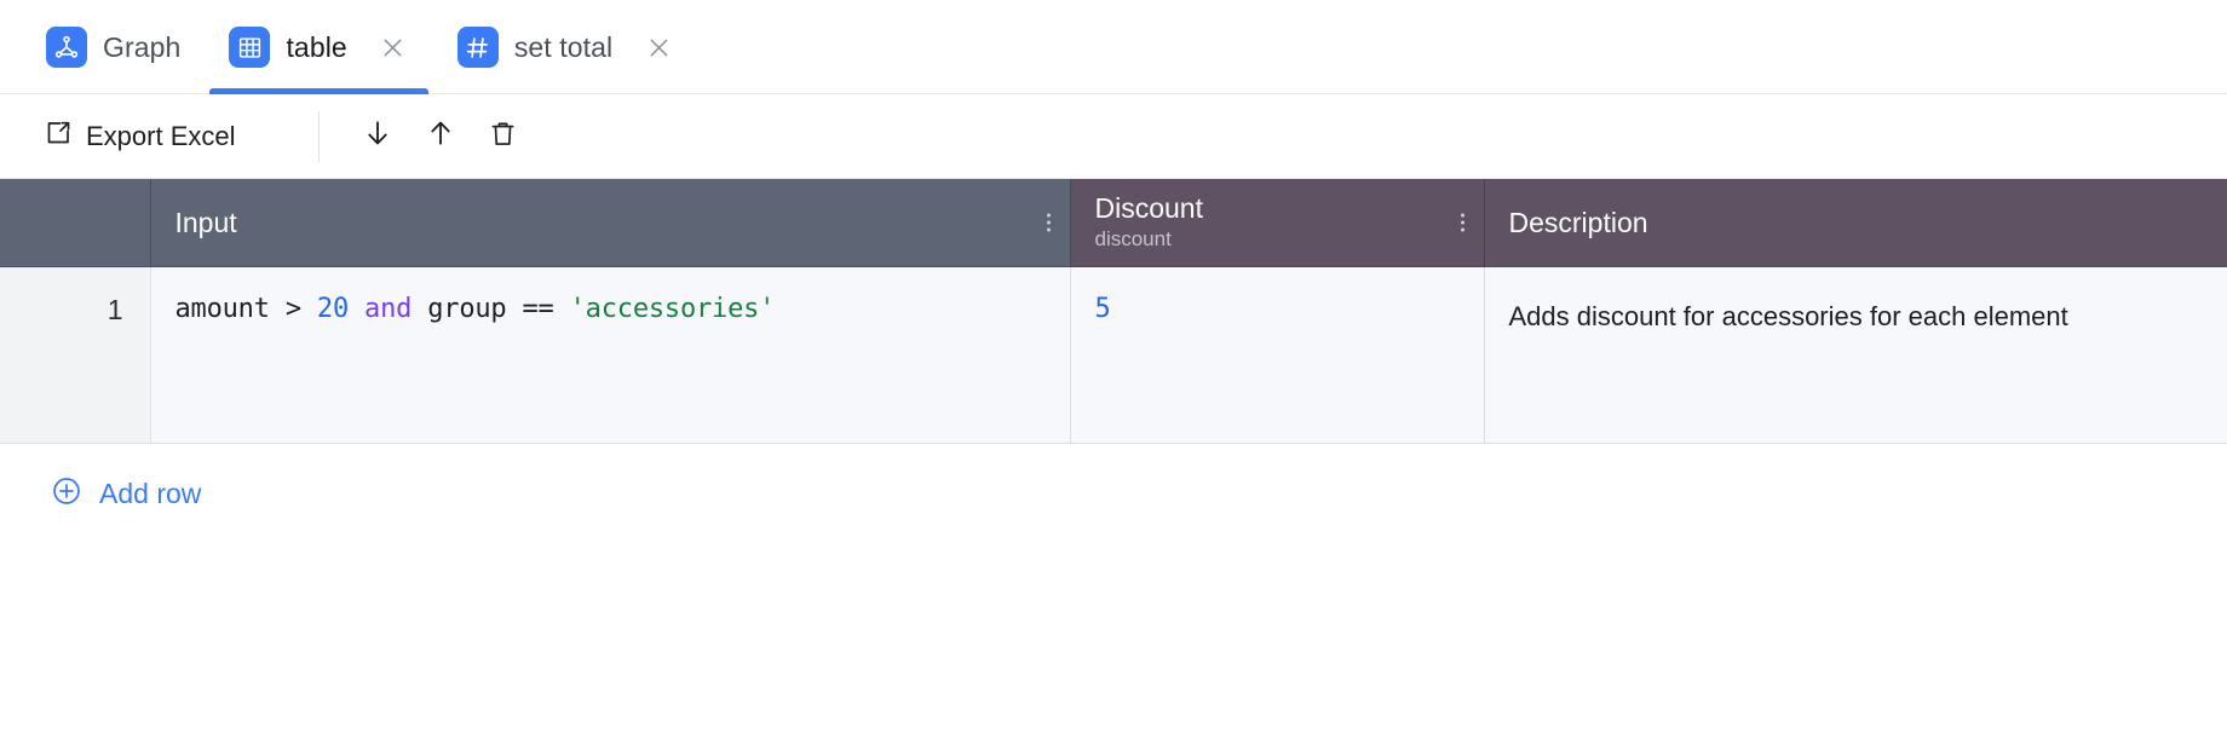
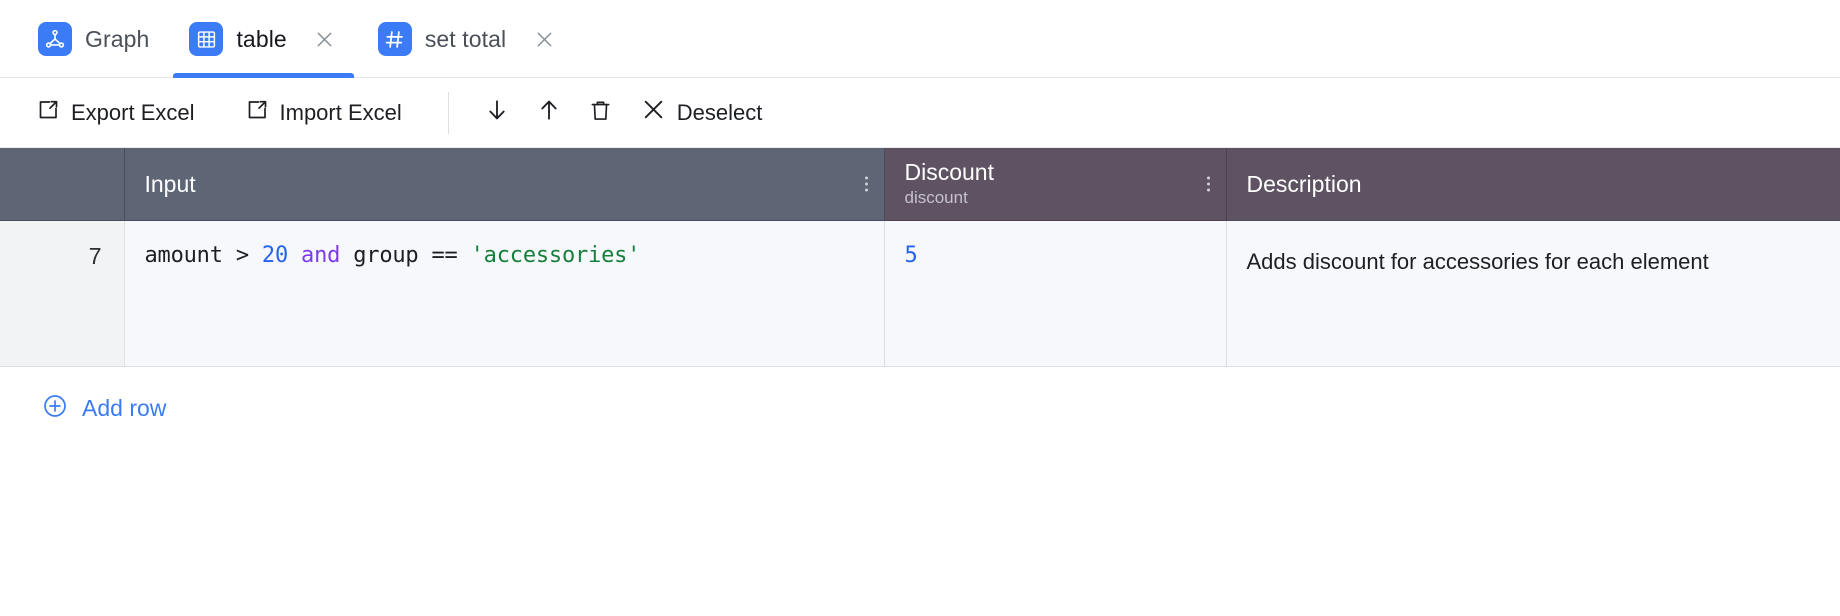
  Graph
  table
  set total
  Export Excel
+ Import Excel
+ Deselect
  	Input	Discount discount	Description
- 1	amount > 20 and group == 'accessories'	5	Adds discount for accessories for each element
+ 7	amount > 20 and group == 'accessories'	5	Adds discount for accessories for each element
  Add row
